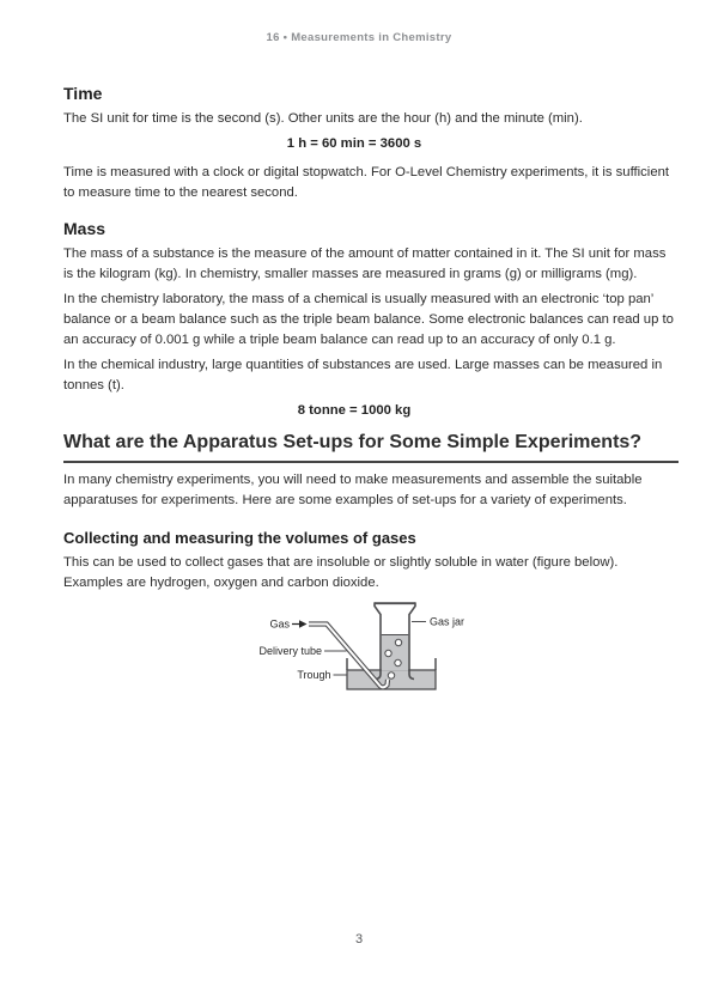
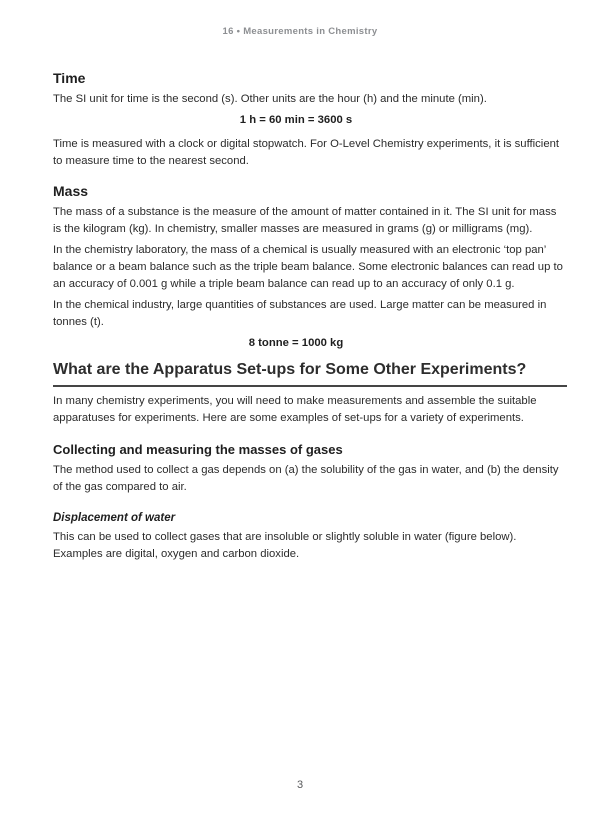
  16 • Measurements in Chemistry
  Time
  The SI unit for time is the second (s). Other units are the hour (h) and the minute (min).
  1 h = 60 min = 3600 s
  Time is measured with a clock or digital stopwatch. For O-Level Chemistry experiments, it is sufficient to measure time to the nearest second.
  Mass
  The mass of a substance is the measure of the amount of matter contained in it. The SI unit for mass is the kilogram (kg). In chemistry, smaller masses are measured in grams (g) or milligrams (mg).
  In the chemistry laboratory, the mass of a chemical is usually measured with an electronic ‘top pan’ balance or a beam balance such as the triple beam balance. Some electronic balances can read up to an accuracy of 0.001 g while a triple beam balance can read up to an accuracy of only 0.1 g.
- In the chemical industry, large quantities of substances are used. Large masses can be measured in tonnes (t).
+ In the chemical industry, large quantities of substances are used. Large matter can be measured in tonnes (t).
  8 tonne = 1000 kg
- What are the Apparatus Set-ups for Some Simple Experiments?
+ What are the Apparatus Set-ups for Some Other Experiments?
  In many chemistry experiments, you will need to make measurements and assemble the suitable apparatuses for experiments. Here are some examples of set-ups for a variety of experiments.
- Collecting and measuring the volumes of gases
+ Collecting and measuring the masses of gases
+ The method used to collect a gas depends on (a) the solubility of the gas in water, and (b) the density of the gas compared to air.
+ Displacement of water
- This can be used to collect gases that are insoluble or slightly soluble in water (figure below). Examples are hydrogen, oxygen and carbon dioxide.
+ This can be used to collect gases that are insoluble or slightly soluble in water (figure below). Examples are digital, oxygen and carbon dioxide.
- Gas
- Delivery tube
- Trough
- Gas jar
  3
